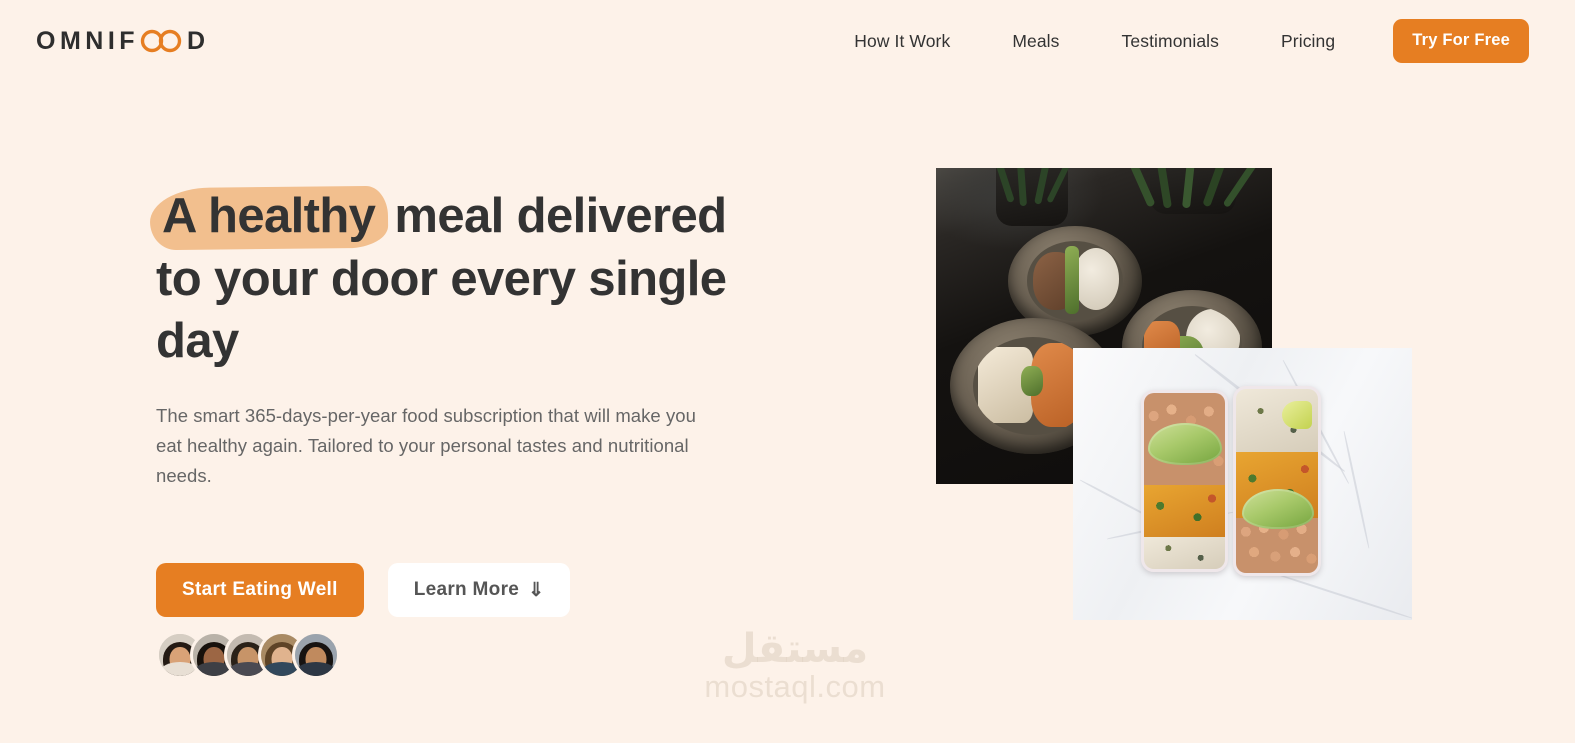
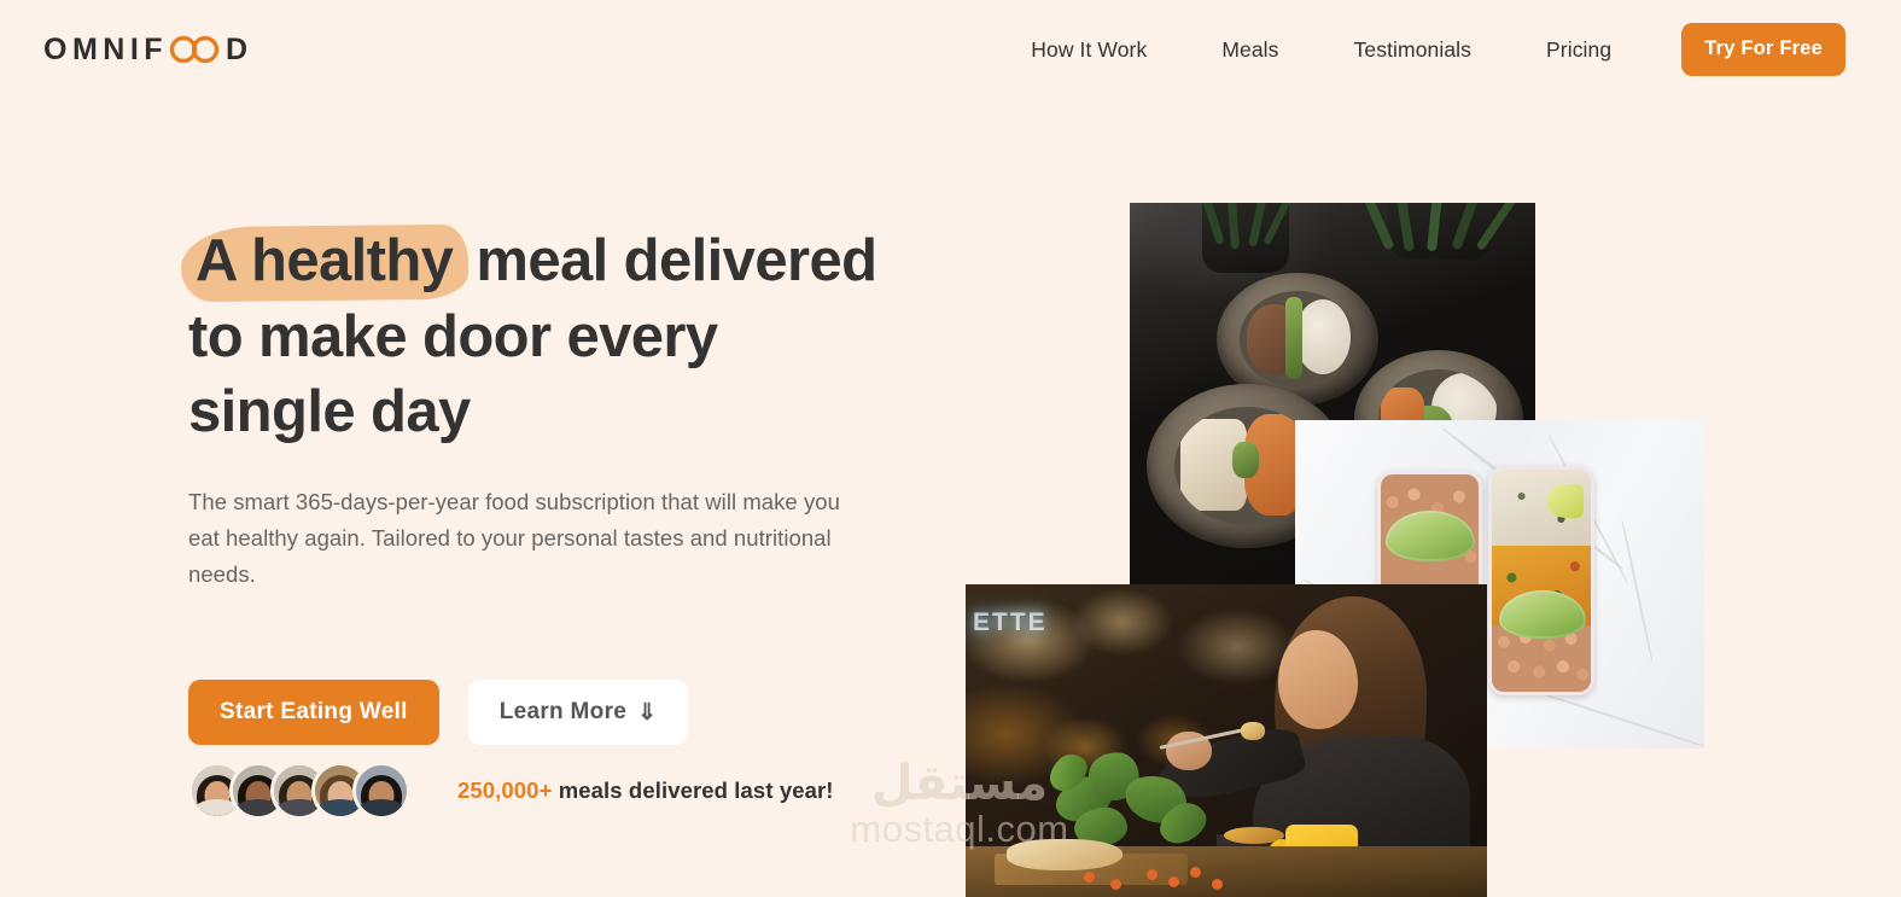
  OMNIF
  D
  How It Work
  Meals
  Testimonials
  Pricing
  Try For Free
- A healthy meal delivered to your door every single day
+ A healthy meal delivered to make door every single day
  The smart 365-days-per-year food subscription that will make you eat healthy again. Tailored to your personal tastes and nutritional needs.
  Start Eating Well
  Learn More
  ⇓
+ 250,000+ meals delivered last year!
+ ETTE
  مستقل
  mostaql.com
